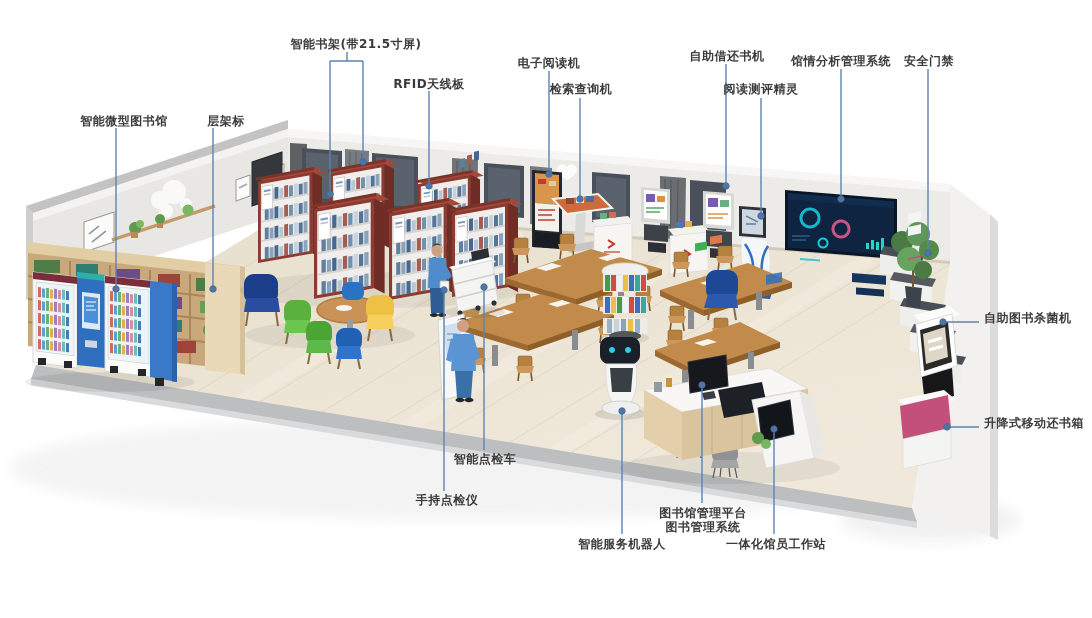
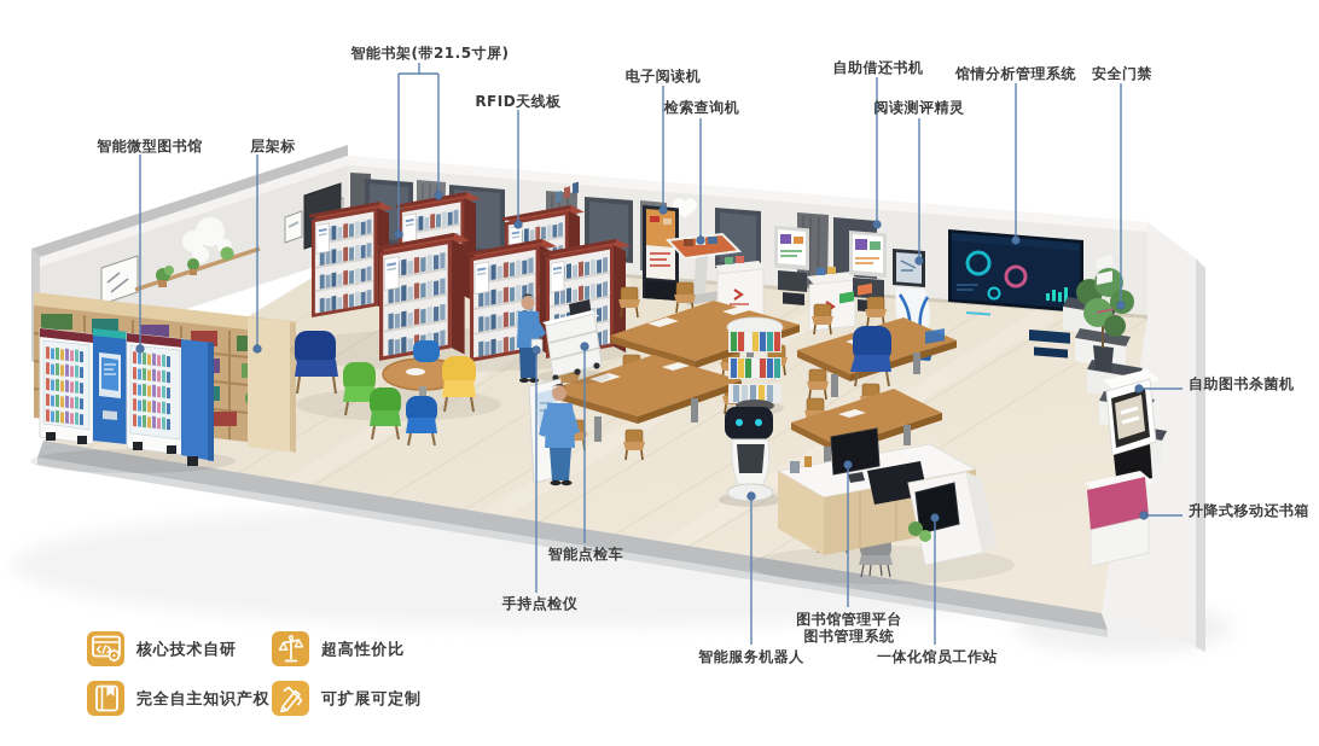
  智能书架(带21.5寸屏)
  RFID天线板
  智能微型图书馆
  层架标
  电子阅读机
  检索查询机
  自助借还书机
  阅读测评精灵
  馆情分析管理系统
  安全门禁
  自助图书杀菌机
  升降式移动还书箱
  智能点检车
  手持点检仪
  智能服务机器人
  图书馆管理平台
  图书管理系统
  一体化馆员工作站
+ 核心技术自研
+ 超高性价比
+ 完全自主知识产权
+ 可扩展可定制
